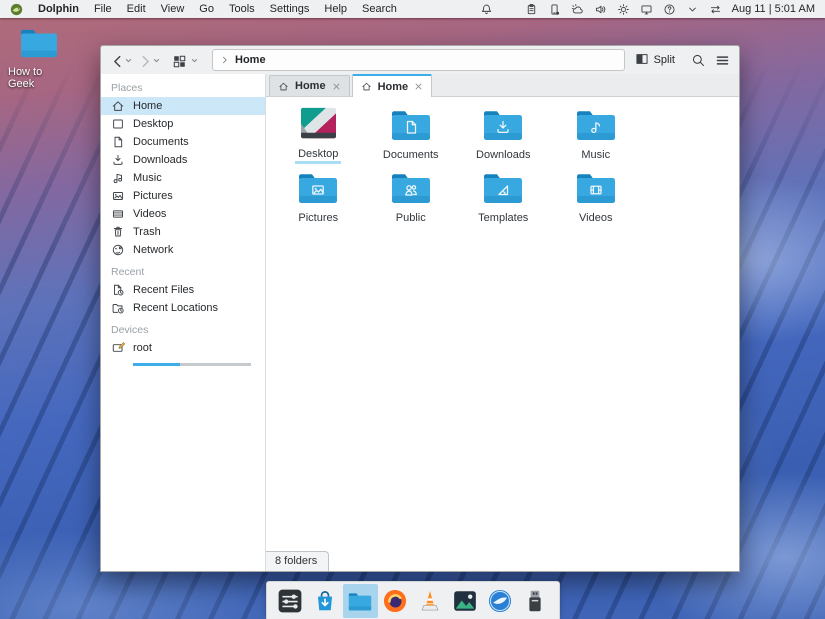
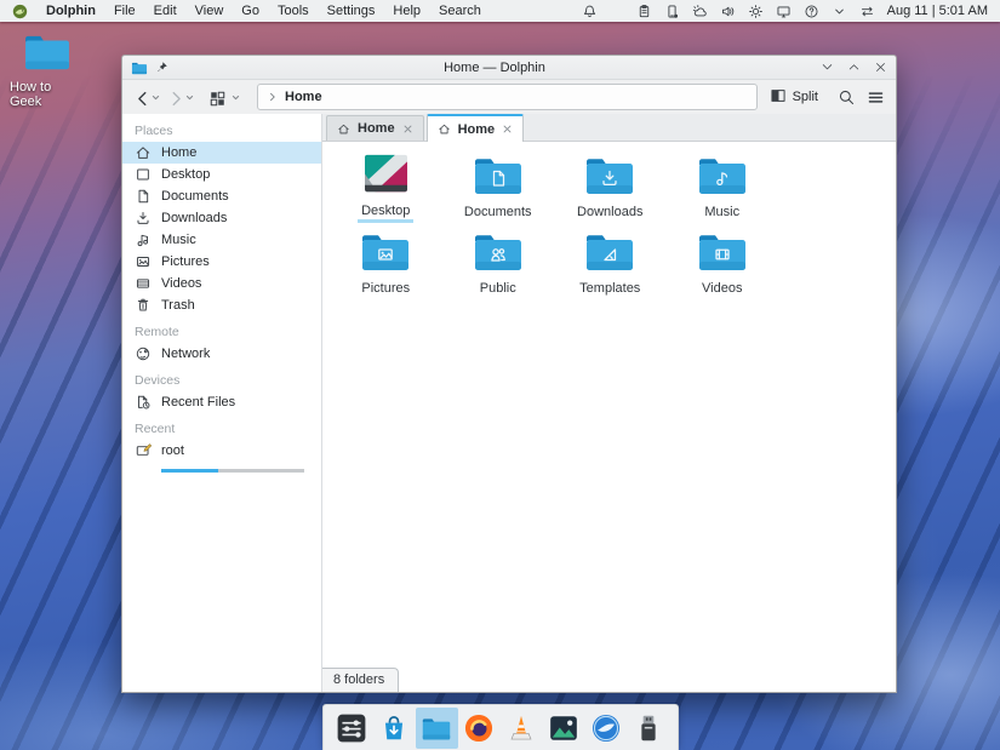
  Dolphin
  File
  Edit
  View
  Go
  Tools
  Settings
  Help
  Search
  Aug 11 | 5:01 AM
  How to Geek
+ Home — Dolphin
  Home
  Split
  Places
  Home
  Desktop
  Documents
  Downloads
  Music
  Pictures
  Videos
  Trash
+ Remote
  Network
- Recent
+ Devices
  Recent Files
- Recent Locations
- Devices
+ Recent
  root
  Home
  Home
  Desktop
  Documents
  Downloads
  Music
  Pictures
  Public
  Templates
  Videos
  8 folders
